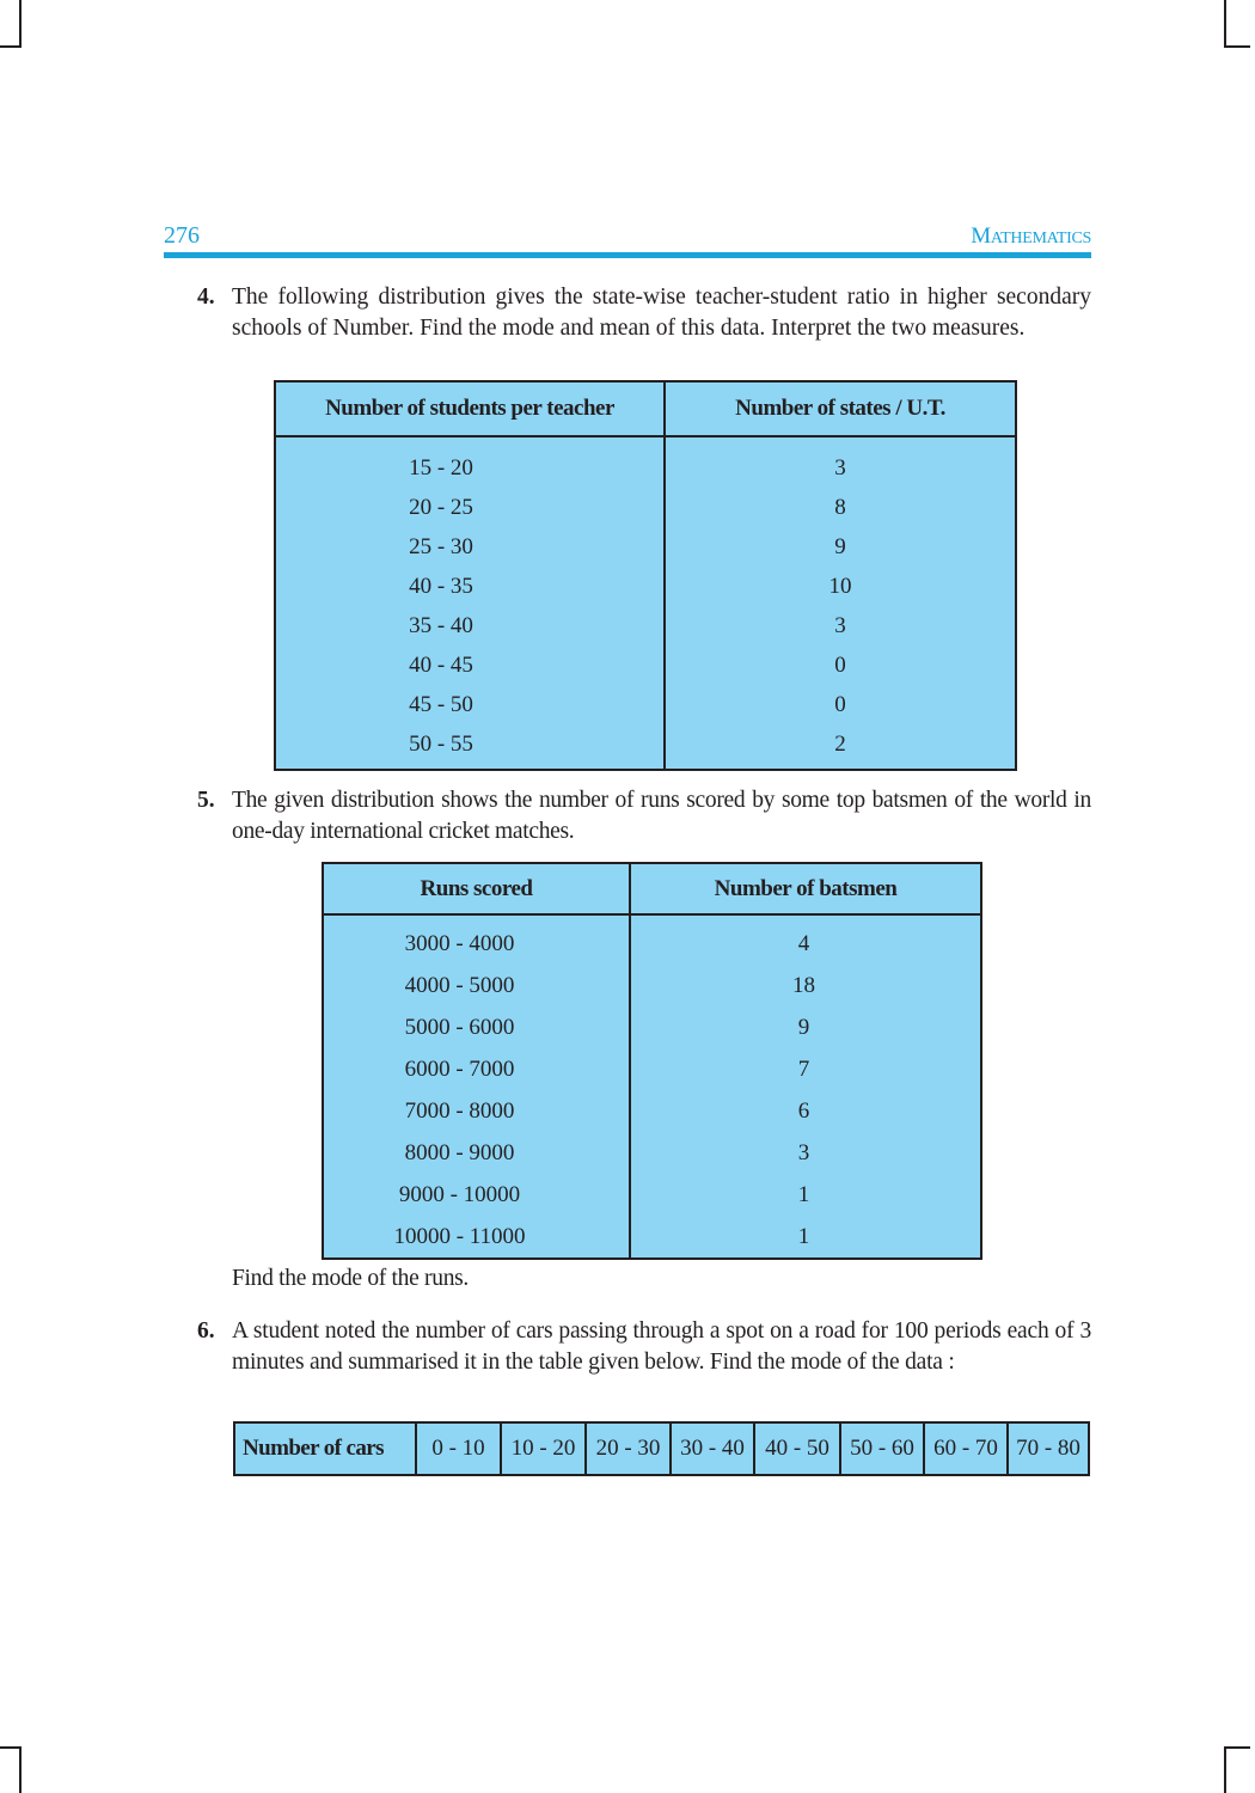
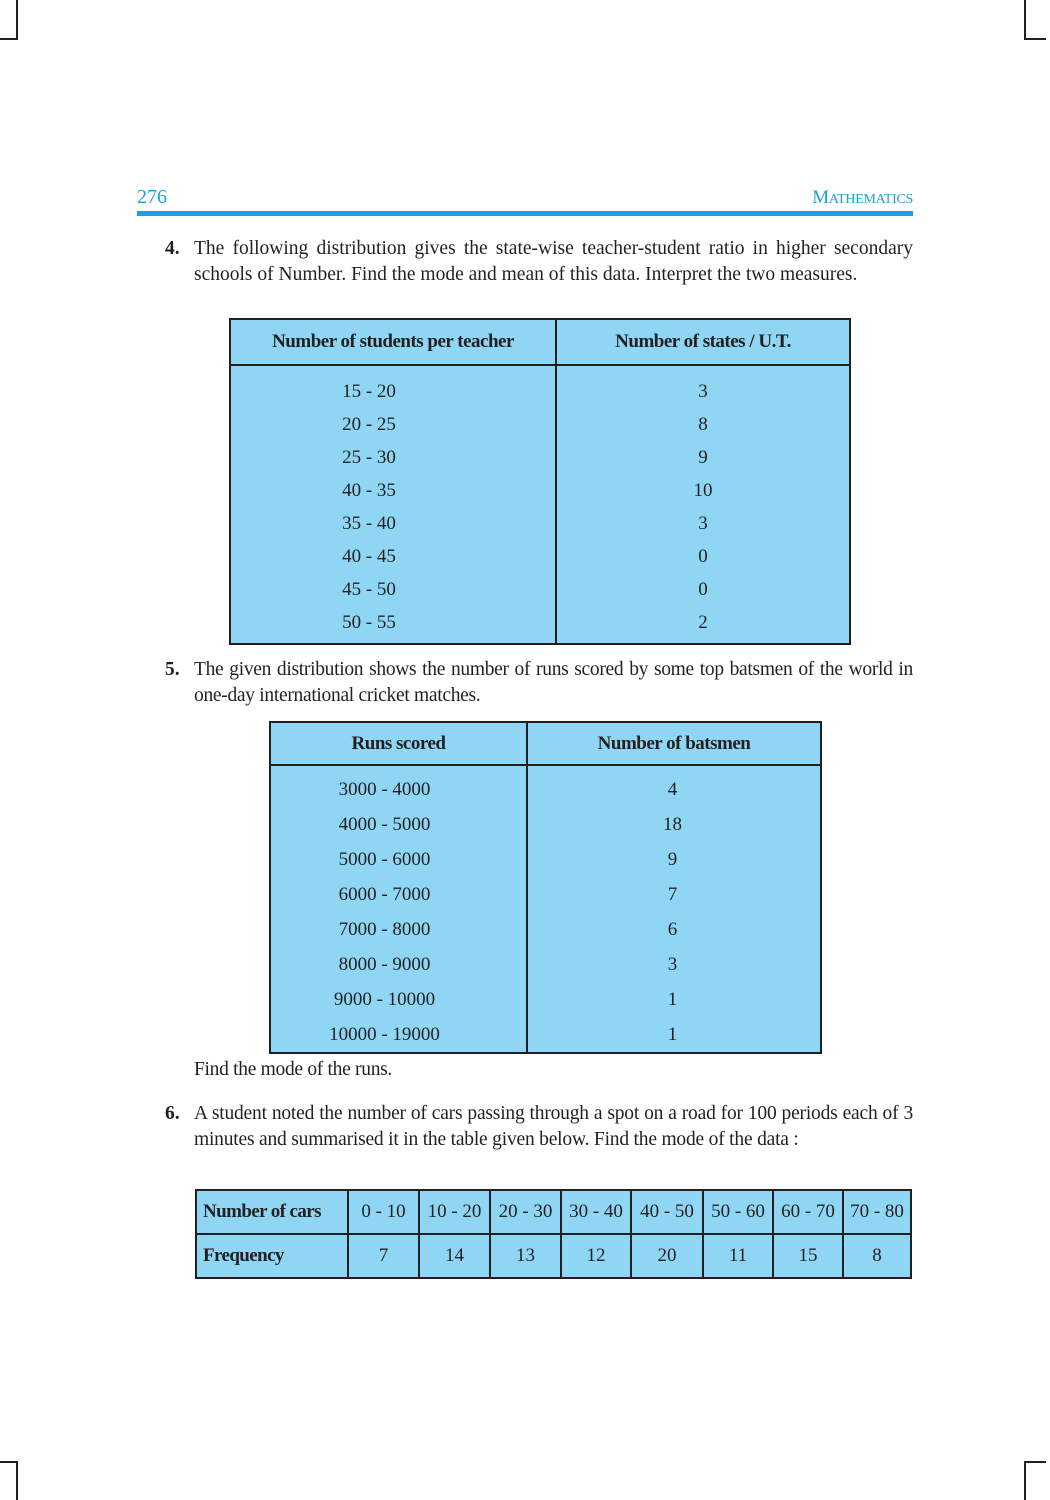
  276
  MATHEMATICS
  4.
  The following distribution gives the state-wise teacher-student ratio in higher secondary schools of Number. Find the mode and mean of this data. Interpret the two measures.
  Number of students per teacher	Number of states / U.T.
  15 - 20 20 - 25 25 - 30 40 - 35 35 - 40 40 - 45 45 - 50 50 - 55	3 8 9 10 3 0 0 2
  5.
  The given distribution shows the number of runs scored by some top batsmen of the world in one-day international cricket matches.
  Runs scored	Number of batsmen
- 3000 - 4000 4000 - 5000 5000 - 6000 6000 - 7000 7000 - 8000 8000 - 9000 9000 - 10000 10000 - 11000	4 18 9 7 6 3 1 1
+ 3000 - 4000 4000 - 5000 5000 - 6000 6000 - 7000 7000 - 8000 8000 - 9000 9000 - 10000 10000 - 19000	4 18 9 7 6 3 1 1
  Find the mode of the runs.
  6.
  A student noted the number of cars passing through a spot on a road for 100 periods each of 3 minutes and summarised it in the table given below. Find the mode of the data :
  Number of cars	0 - 10	10 - 20	20 - 30	30 - 40	40 - 50	50 - 60	60 - 70	70 - 80
+ Frequency	7	14	13	12	20	11	15	8
